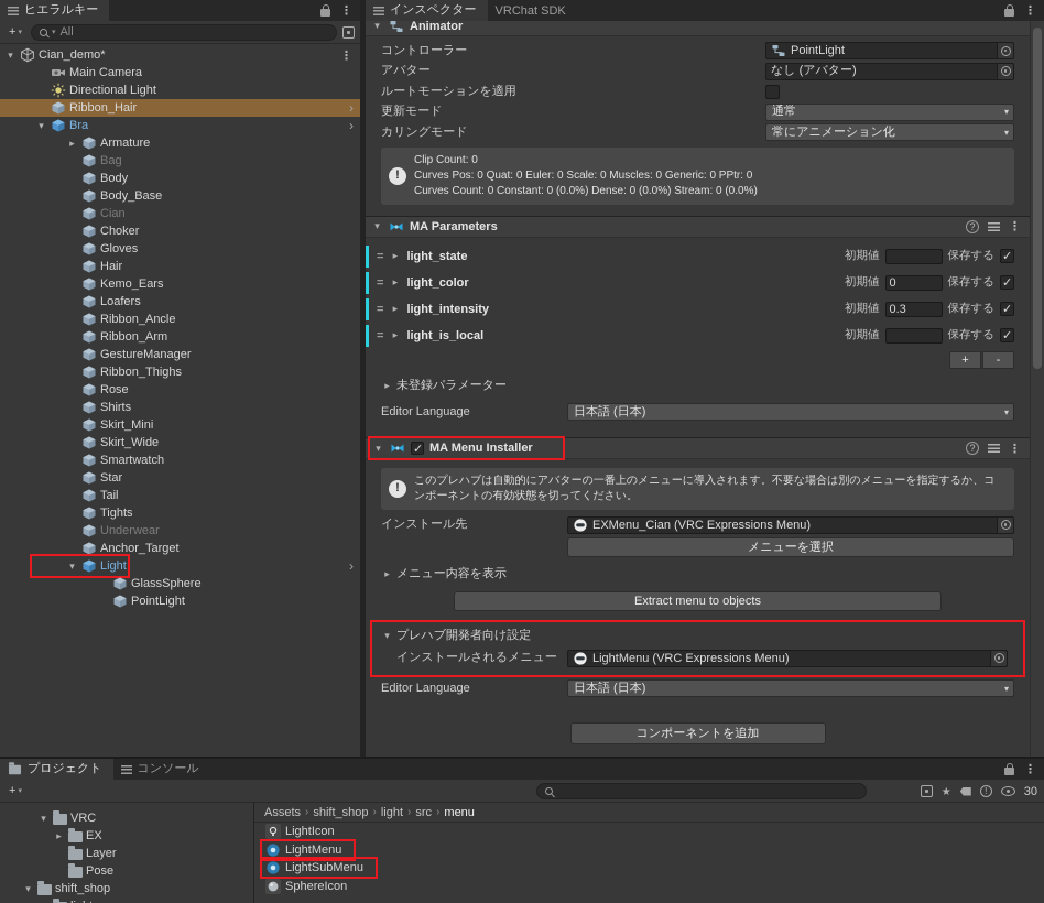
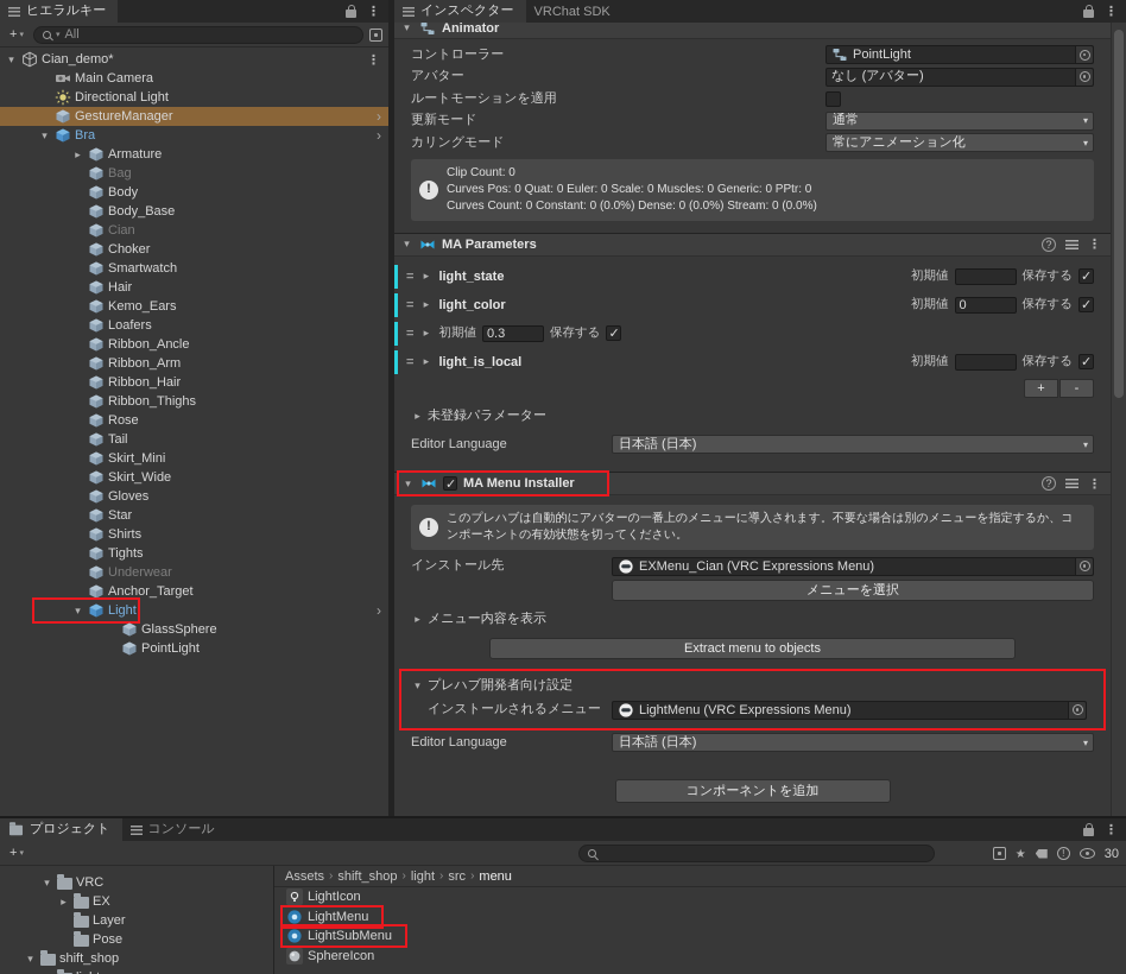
  ヒエラルキー
  +
  All
  ▾
  Cian_demo*
  Main Camera
  Directional Light
- Ribbon_Hair
+ GestureManager
  ›
  ▾
  Bra
  ›
  ▸
  Armature
  Bag
  Body
  Body_Base
  Cian
  Choker
- Gloves
+ Smartwatch
  Hair
  Kemo_Ears
  Loafers
  Ribbon_Ancle
  Ribbon_Arm
- GestureManager
+ Ribbon_Hair
  Ribbon_Thighs
  Rose
- Shirts
+ Tail
  Skirt_Mini
  Skirt_Wide
- Smartwatch
+ Gloves
  Star
- Tail
+ Shirts
  Tights
  Underwear
  Anchor_Target
  ▾
  Light
  ›
  GlassSphere
  PointLight
  インスペクター
  VRChat SDK
  Animator
  コントローラー
  PointLight
  アバター
  なし (アバター)
  ルートモーションを適用
  更新モード
  通常
  カリングモード
  常にアニメーション化
  Clip Count: 0
  Curves Pos: 0 Quat: 0 Euler: 0 Scale: 0 Muscles: 0 Generic: 0 PPtr: 0
  Curves Count: 0 Constant: 0 (0.0%) Dense: 0 (0.0%) Stream: 0 (0.0%)
  MA Parameters
  =
  ▸
  light_state
  初期値
  保存する
  =
  ▸
  light_color
  初期値
  0
  保存する
  =
  ▸
- light_intensity
  初期値
  0.3
  保存する
  =
  ▸
  light_is_local
  初期値
  保存する
  +
  -
  未登録パラメーター
  Editor Language
  日本語 (日本)
  MA Menu Installer
  このプレハブは自動的にアバターの一番上のメニューに導入されます。不要な場合は別のメニューを指定するか、コンポーネントの有効状態を切ってください。
  インストール先
  EXMenu_Cian (VRC Expressions Menu)
  メニューを選択
  メニュー内容を表示
  Extract menu to objects
  プレハブ開発者向け設定
  インストールされるメニュー
  LightMenu (VRC Expressions Menu)
  Editor Language
  日本語 (日本)
  コンポーネントを追加
  プロジェクト
  コンソール
  +
  30
  ▾
  VRC
  ▸
  EX
  Layer
  Pose
  ▾
  shift_shop
  Assets
  ›
  shift_shop
  ›
  light
  ›
  src
  ›
  menu
  LightIcon
  LightMenu
  LightSubMenu
  SphereIcon
